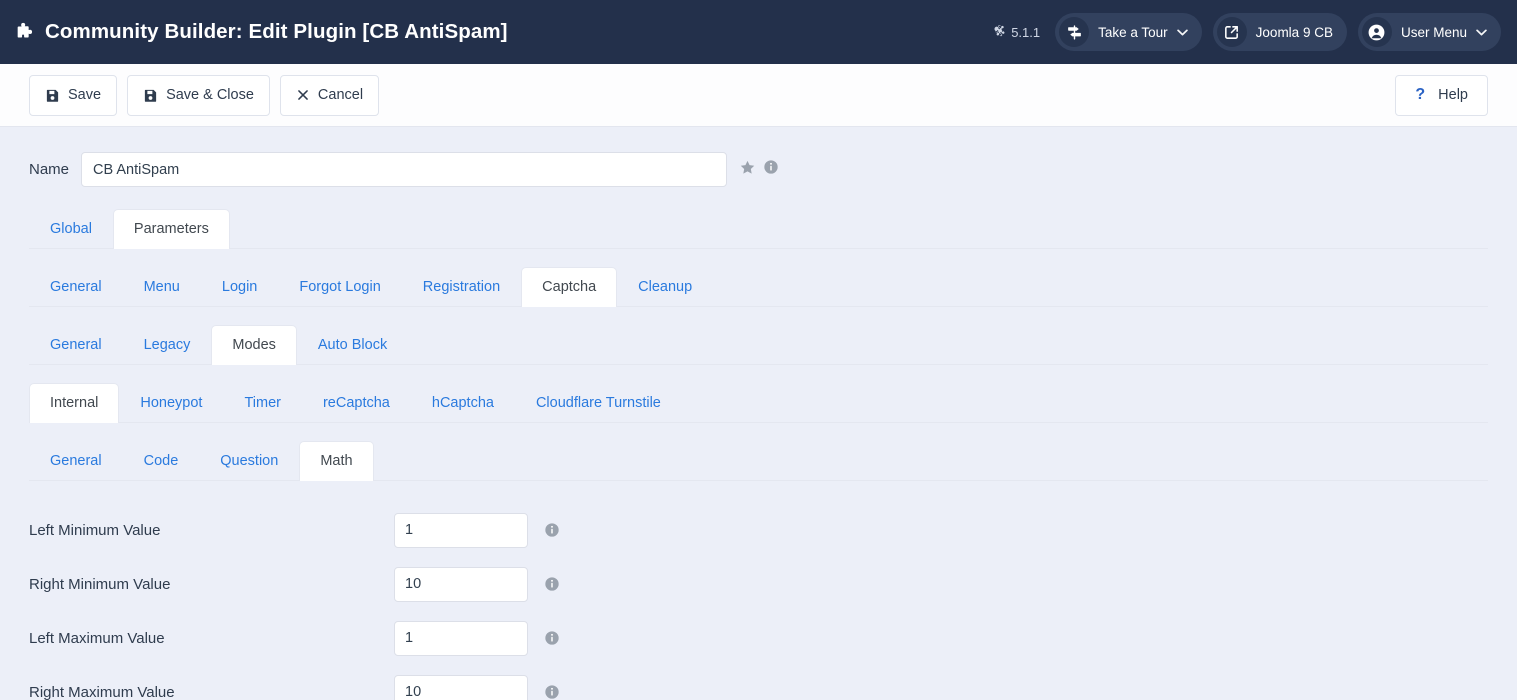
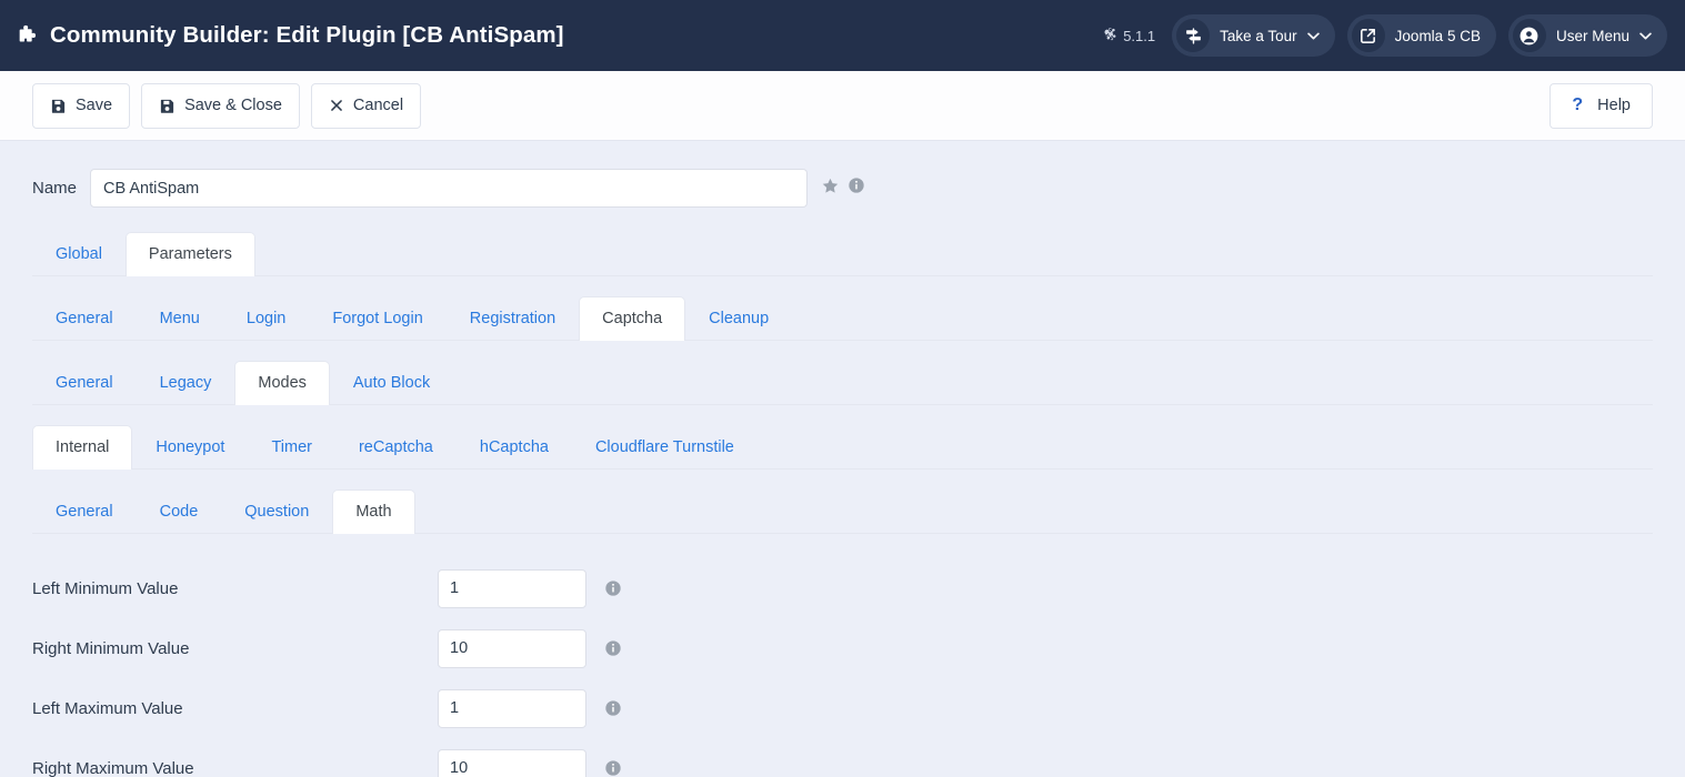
  Community Builder: Edit Plugin [CB AntiSpam]
  5.1.1
  Take a Tour
- Joomla 9 CB
+ Joomla 5 CB
  User Menu
  Save
  Save & Close
  Cancel
  ?
  Help
  Name
  CB AntiSpam
  Global
  Parameters
  General
  Menu
  Login
  Forgot Login
  Registration
  Captcha
  Cleanup
  General
  Legacy
  Modes
  Auto Block
  Internal
  Honeypot
  Timer
  reCaptcha
  hCaptcha
  Cloudflare Turnstile
  General
  Code
  Question
  Math
  Left Minimum Value
  1
  Right Minimum Value
  10
  Left Maximum Value
  1
  Right Maximum Value
  10
